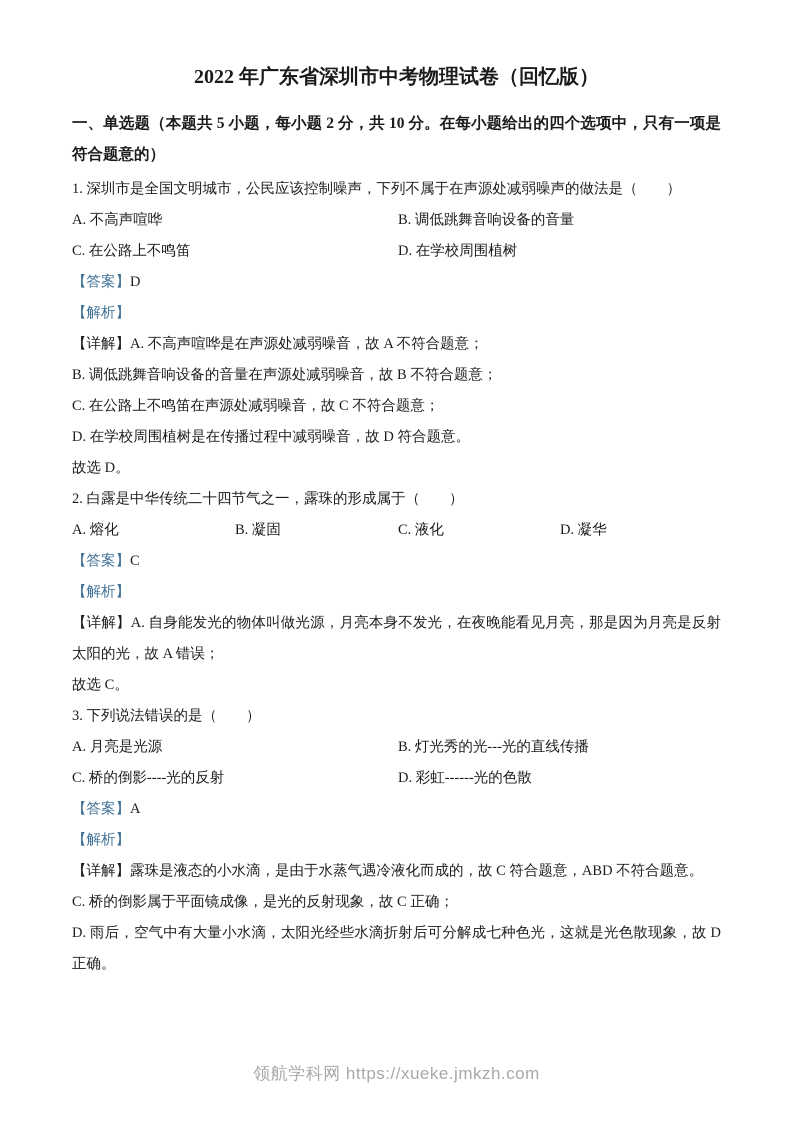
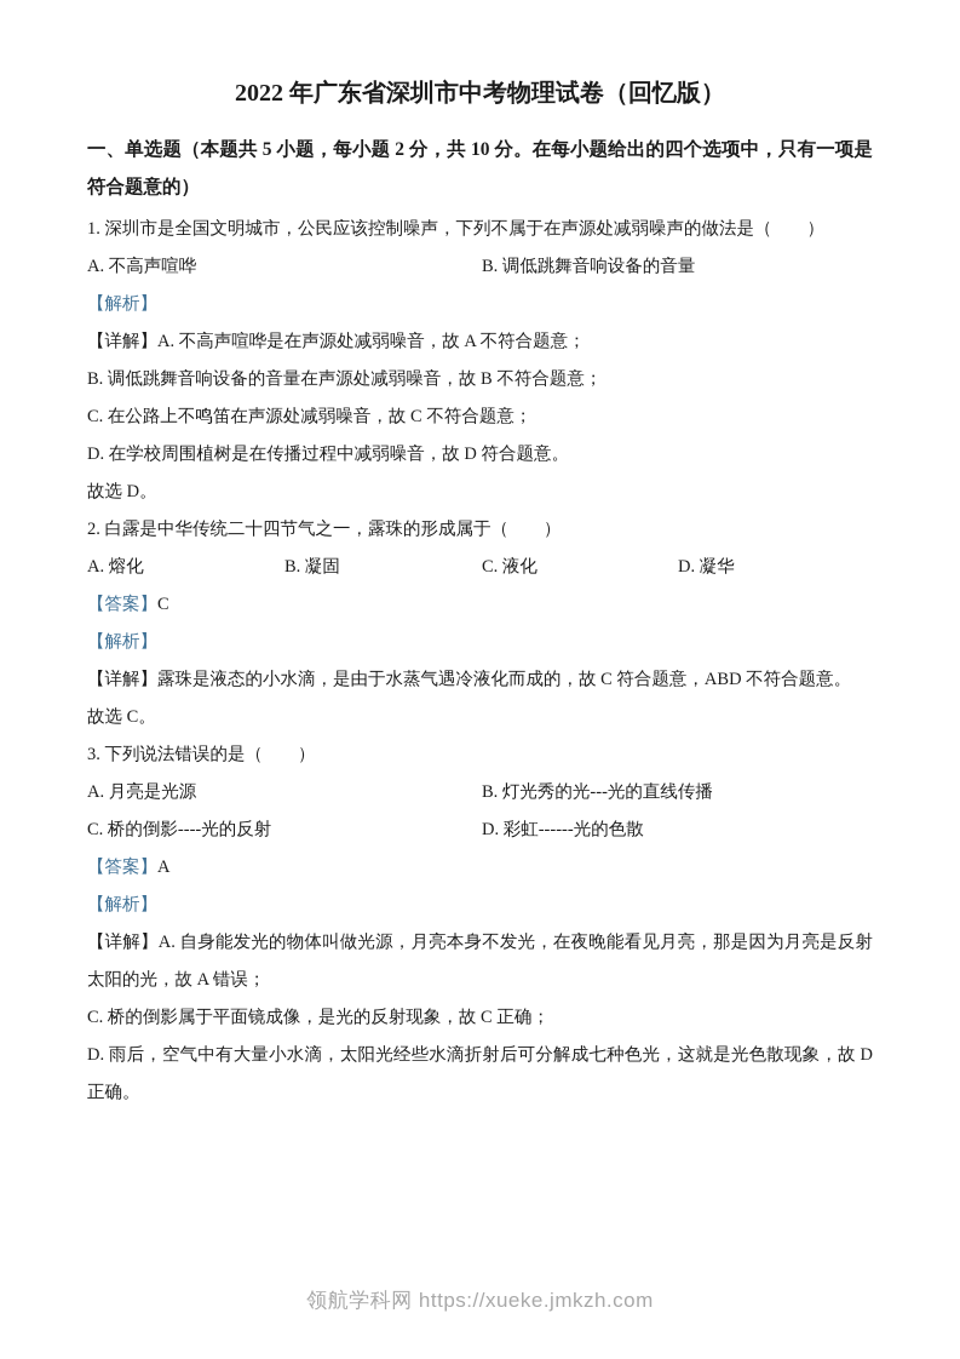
  2022 年广东省深圳市中考物理试卷（回忆版）
  一、单选题（本题共 5 小题，每小题 2 分，共 10 分。在每小题给出的四个选项中，只有一项是符合题意的）
  1. 深圳市是全国文明城市，公民应该控制噪声，下列不属于在声源处减弱噪声的做法是（ ）
  A. 不高声喧哗
  B. 调低跳舞音响设备的音量
- C. 在公路上不鸣笛
- D. 在学校周围植树
- 【答案】D
  【解析】
  【详解】A. 不高声喧哗是在声源处减弱噪音，故 A 不符合题意；
  B. 调低跳舞音响设备的音量在声源处减弱噪音，故 B 不符合题意；
  C. 在公路上不鸣笛在声源处减弱噪音，故 C 不符合题意；
  D. 在学校周围植树是在传播过程中减弱噪音，故 D 符合题意。
  故选 D。
  2. 白露是中华传统二十四节气之一，露珠的形成属于（ ）
  A. 熔化
  B. 凝固
  C. 液化
  D. 凝华
  【答案】C
  【解析】
- 【详解】A. 自身能发光的物体叫做光源，月亮本身不发光，在夜晚能看见月亮，那是因为月亮是反射太阳的光，故 A 错误；
+ 【详解】露珠是液态的小水滴，是由于水蒸气遇冷液化而成的，故 C 符合题意，ABD 不符合题意。
  故选 C。
  3. 下列说法错误的是（ ）
  A. 月亮是光源
  B. 灯光秀的光---光的直线传播
  C. 桥的倒影----光的反射
  D. 彩虹------光的色散
  【答案】A
  【解析】
- 【详解】露珠是液态的小水滴，是由于水蒸气遇冷液化而成的，故 C 符合题意，ABD 不符合题意。
+ 【详解】A. 自身能发光的物体叫做光源，月亮本身不发光，在夜晚能看见月亮，那是因为月亮是反射太阳的光，故 A 错误；
  C. 桥的倒影属于平面镜成像，是光的反射现象，故 C 正确；
  D. 雨后，空气中有大量小水滴，太阳光经些水滴折射后可分解成七种色光，这就是光色散现象，故 D 正确。
  领航学科网 https://xueke.jmkzh.com
